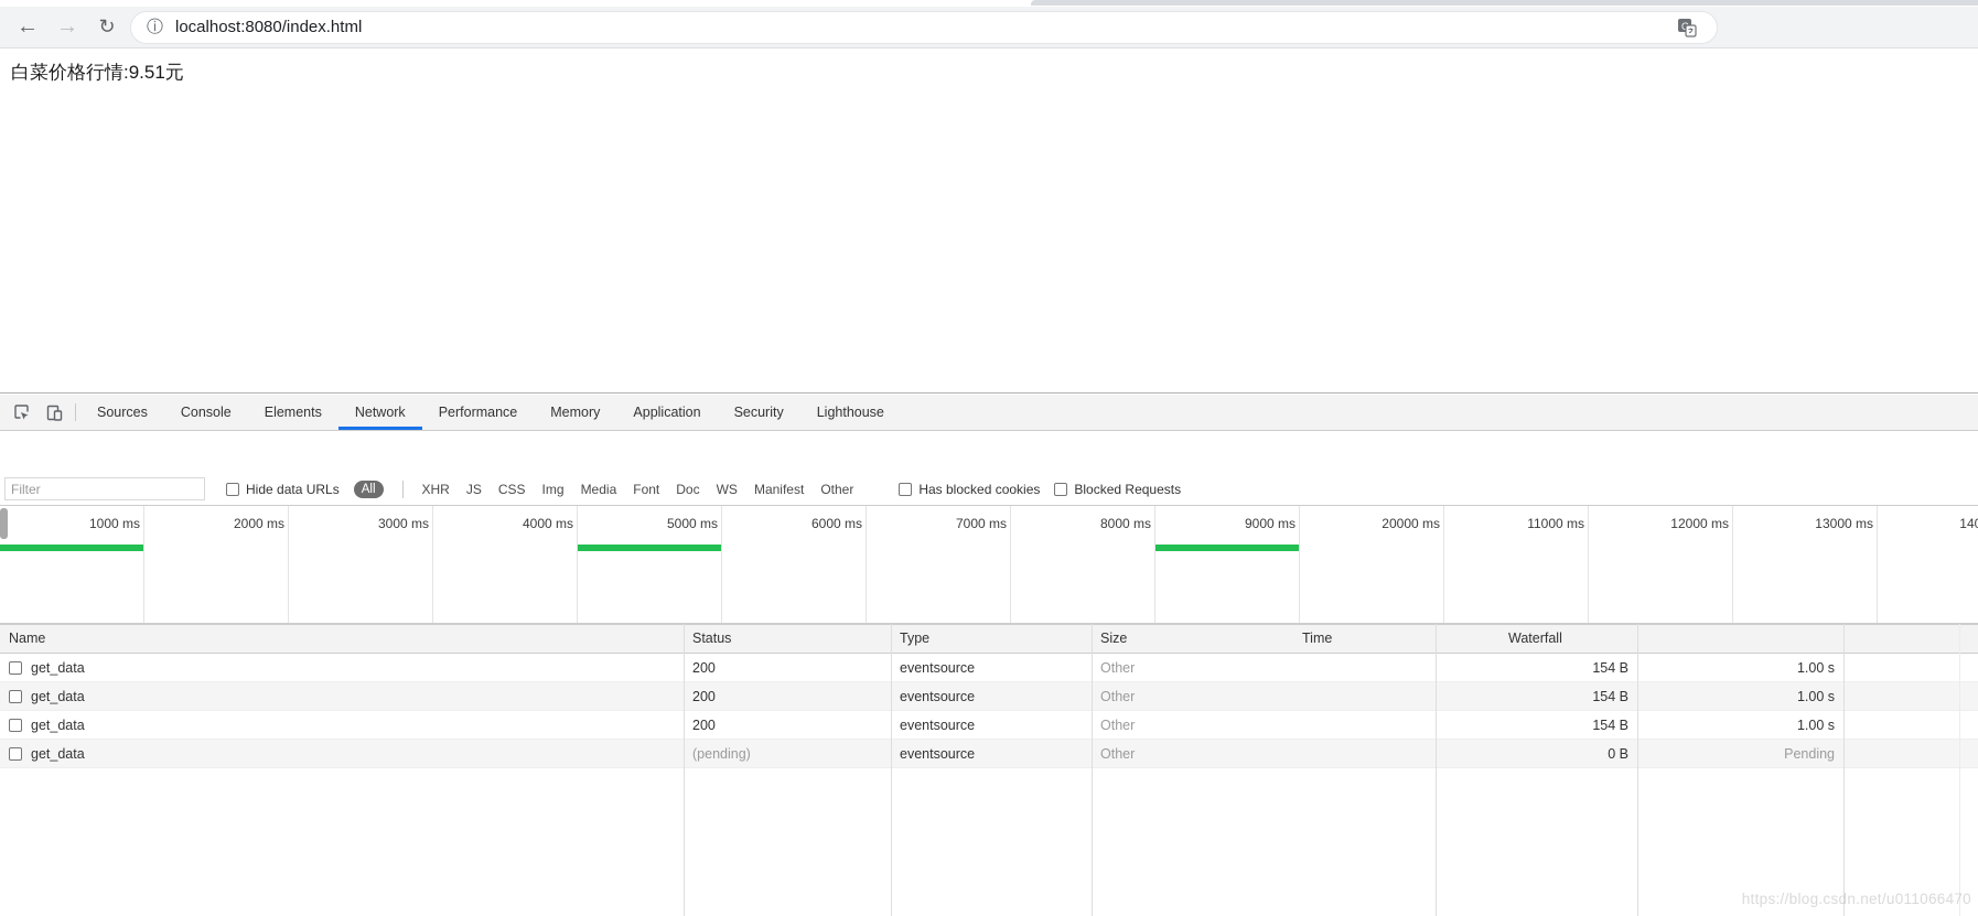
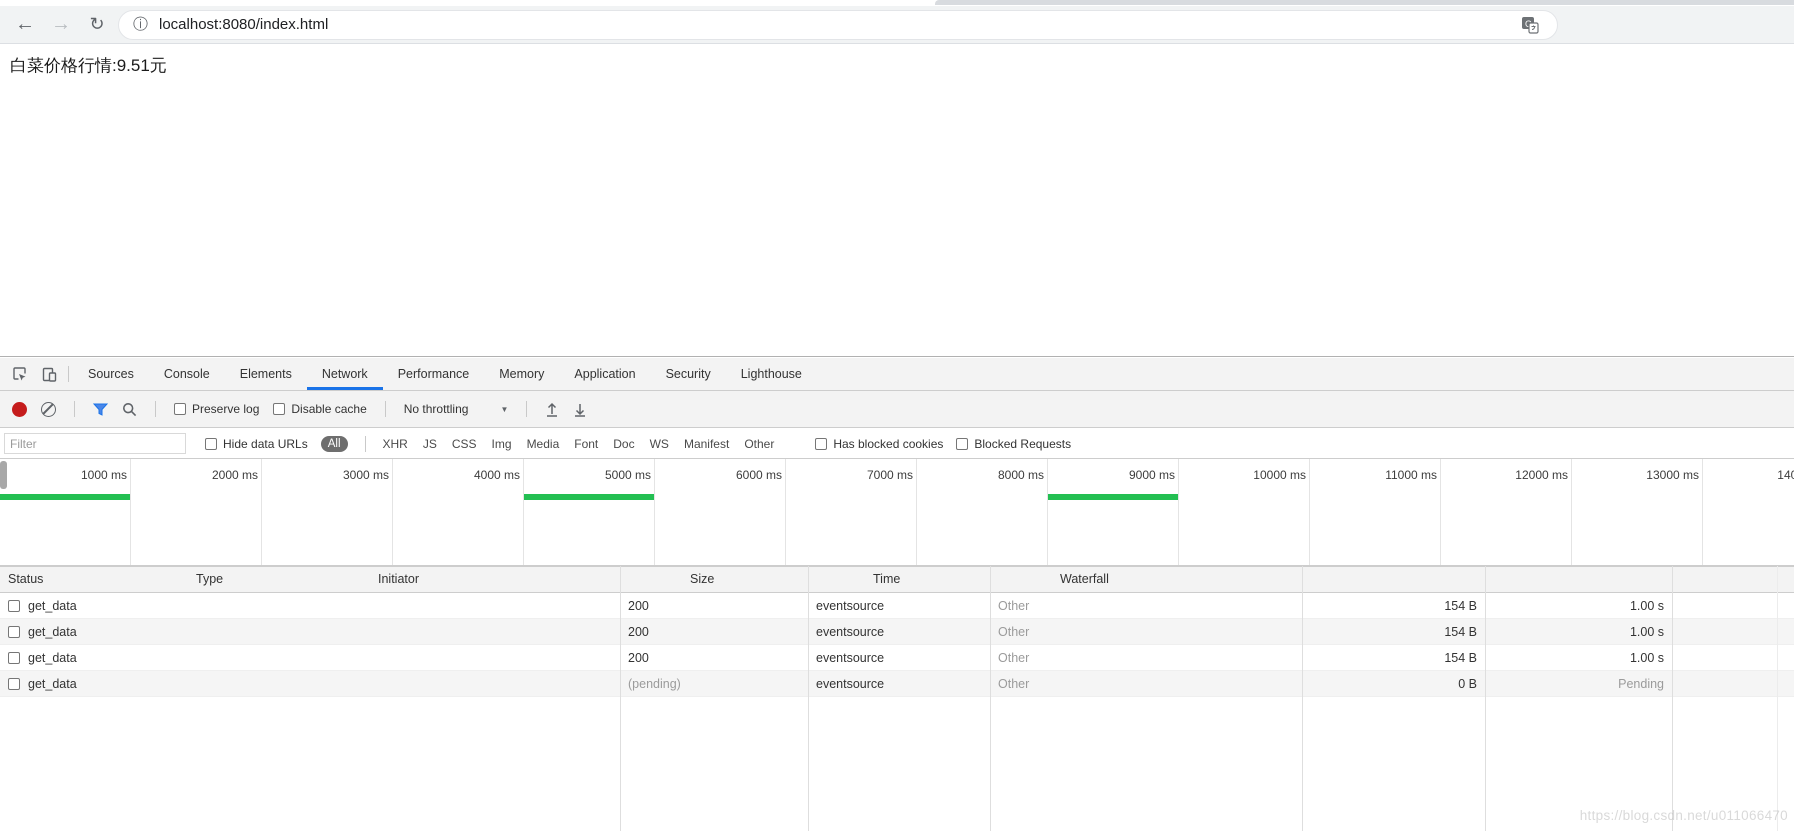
  ←
  →
  ↻
  ⓘ
  localhost:8080/index.html
  白菜价格行情:9.51元
  Sources
  Console
  Elements
  Network
  Performance
  Memory
  Application
  Security
  Lighthouse
+ Preserve log
+ Disable cache
+ No throttling
+ ▼
  Filter
  Hide data URLs
  All
  XHR
  JS
  CSS
  Img
  Media
  Font
  Doc
  WS
  Manifest
  Other
  Has blocked cookies
  Blocked Requests
  1000 ms
  2000 ms
  3000 ms
  4000 ms
  5000 ms
  6000 ms
  7000 ms
  8000 ms
  9000 ms
- 20000 ms
+ 10000 ms
  11000 ms
  12000 ms
  13000 ms
- Name
  Status
  Type
+ Initiator
  Size
  Time
  Waterfall
  get_data
  200
  eventsource
  Other
  154 B
  1.00 s
  get_data
  200
  eventsource
  Other
  154 B
  1.00 s
  get_data
  200
  eventsource
  Other
  154 B
  1.00 s
  get_data
  (pending)
  eventsource
  Other
  0 B
  Pending
  https://blog.csdn.net/u011066470
